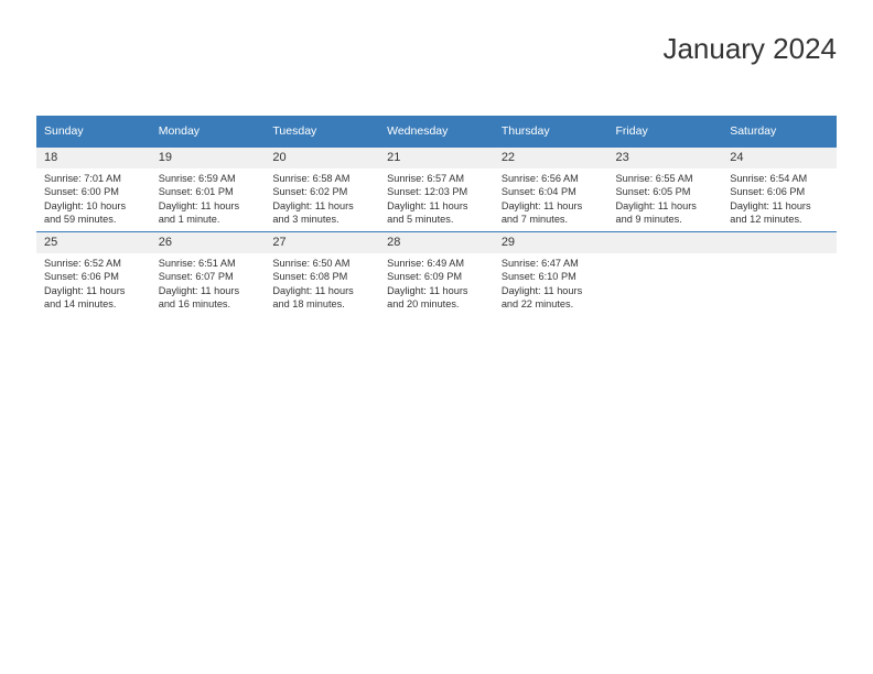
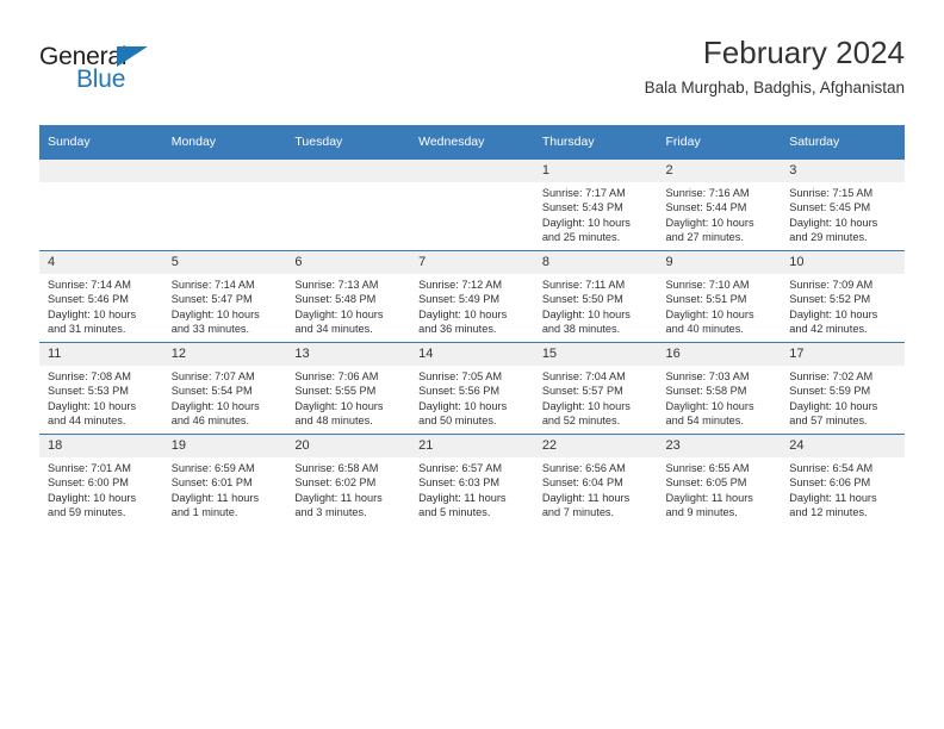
+ General
+ Blue
- January 2024
+ February 2024
+ Bala Murghab, Badghis, Afghanistan
  Sunday	Monday	Tuesday	Wednesday	Thursday	Friday	Saturday
+ 				1Sunrise: 7:17 AMSunset: 5:43 PMDaylight: 10 hoursand 25 minutes.	2Sunrise: 7:16 AMSunset: 5:44 PMDaylight: 10 hoursand 27 minutes.	3Sunrise: 7:15 AMSunset: 5:45 PMDaylight: 10 hoursand 29 minutes.
+ 4Sunrise: 7:14 AMSunset: 5:46 PMDaylight: 10 hoursand 31 minutes.	5Sunrise: 7:14 AMSunset: 5:47 PMDaylight: 10 hoursand 33 minutes.	6Sunrise: 7:13 AMSunset: 5:48 PMDaylight: 10 hoursand 34 minutes.	7Sunrise: 7:12 AMSunset: 5:49 PMDaylight: 10 hoursand 36 minutes.	8Sunrise: 7:11 AMSunset: 5:50 PMDaylight: 10 hoursand 38 minutes.	9Sunrise: 7:10 AMSunset: 5:51 PMDaylight: 10 hoursand 40 minutes.	10Sunrise: 7:09 AMSunset: 5:52 PMDaylight: 10 hoursand 42 minutes.
+ 11Sunrise: 7:08 AMSunset: 5:53 PMDaylight: 10 hoursand 44 minutes.	12Sunrise: 7:07 AMSunset: 5:54 PMDaylight: 10 hoursand 46 minutes.	13Sunrise: 7:06 AMSunset: 5:55 PMDaylight: 10 hoursand 48 minutes.	14Sunrise: 7:05 AMSunset: 5:56 PMDaylight: 10 hoursand 50 minutes.	15Sunrise: 7:04 AMSunset: 5:57 PMDaylight: 10 hoursand 52 minutes.	16Sunrise: 7:03 AMSunset: 5:58 PMDaylight: 10 hoursand 54 minutes.	17Sunrise: 7:02 AMSunset: 5:59 PMDaylight: 10 hoursand 57 minutes.
- 18Sunrise: 7:01 AMSunset: 6:00 PMDaylight: 10 hoursand 59 minutes.	19Sunrise: 6:59 AMSunset: 6:01 PMDaylight: 11 hoursand 1 minute.	20Sunrise: 6:58 AMSunset: 6:02 PMDaylight: 11 hoursand 3 minutes.	21Sunrise: 6:57 AMSunset: 12:03 PMDaylight: 11 hoursand 5 minutes.	22Sunrise: 6:56 AMSunset: 6:04 PMDaylight: 11 hoursand 7 minutes.	23Sunrise: 6:55 AMSunset: 6:05 PMDaylight: 11 hoursand 9 minutes.	24Sunrise: 6:54 AMSunset: 6:06 PMDaylight: 11 hoursand 12 minutes.
+ 18Sunrise: 7:01 AMSunset: 6:00 PMDaylight: 10 hoursand 59 minutes.	19Sunrise: 6:59 AMSunset: 6:01 PMDaylight: 11 hoursand 1 minute.	20Sunrise: 6:58 AMSunset: 6:02 PMDaylight: 11 hoursand 3 minutes.	21Sunrise: 6:57 AMSunset: 6:03 PMDaylight: 11 hoursand 5 minutes.	22Sunrise: 6:56 AMSunset: 6:04 PMDaylight: 11 hoursand 7 minutes.	23Sunrise: 6:55 AMSunset: 6:05 PMDaylight: 11 hoursand 9 minutes.	24Sunrise: 6:54 AMSunset: 6:06 PMDaylight: 11 hoursand 12 minutes.
- 25Sunrise: 6:52 AMSunset: 6:06 PMDaylight: 11 hoursand 14 minutes.	26Sunrise: 6:51 AMSunset: 6:07 PMDaylight: 11 hoursand 16 minutes.	27Sunrise: 6:50 AMSunset: 6:08 PMDaylight: 11 hoursand 18 minutes.	28Sunrise: 6:49 AMSunset: 6:09 PMDaylight: 11 hoursand 20 minutes.	29Sunrise: 6:47 AMSunset: 6:10 PMDaylight: 11 hoursand 22 minutes.
